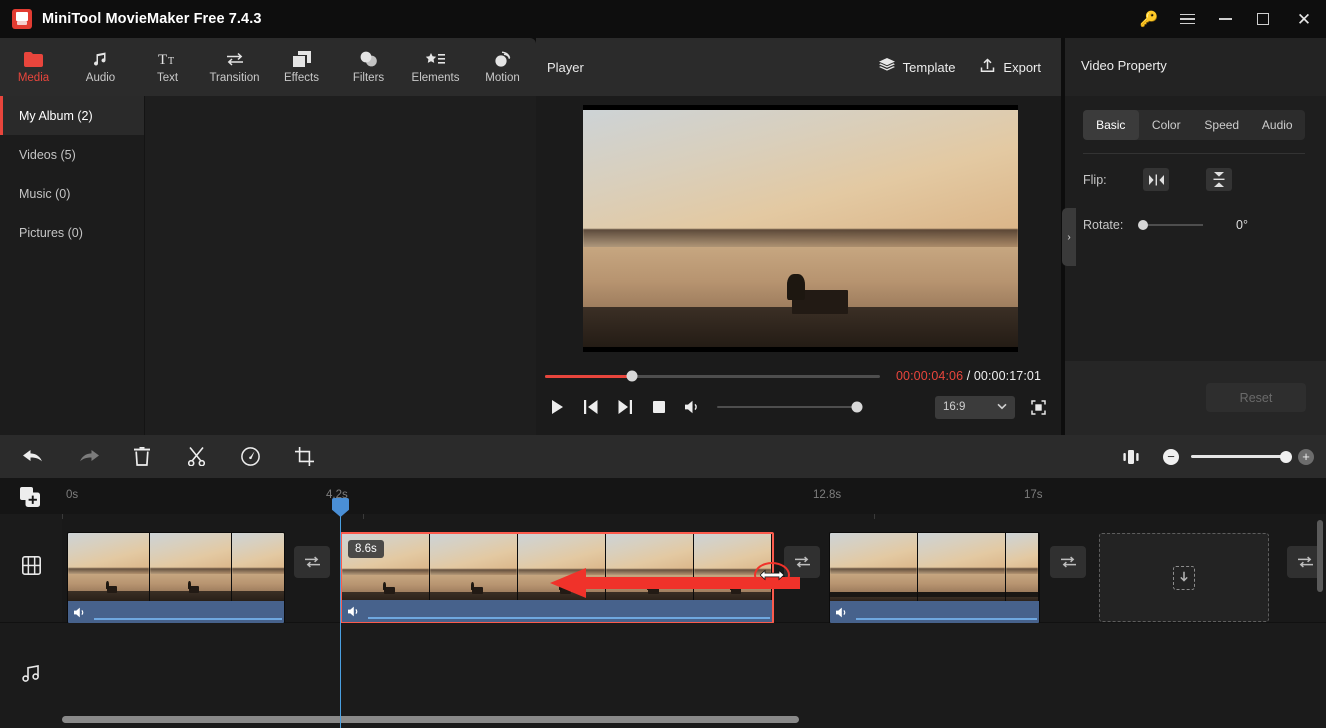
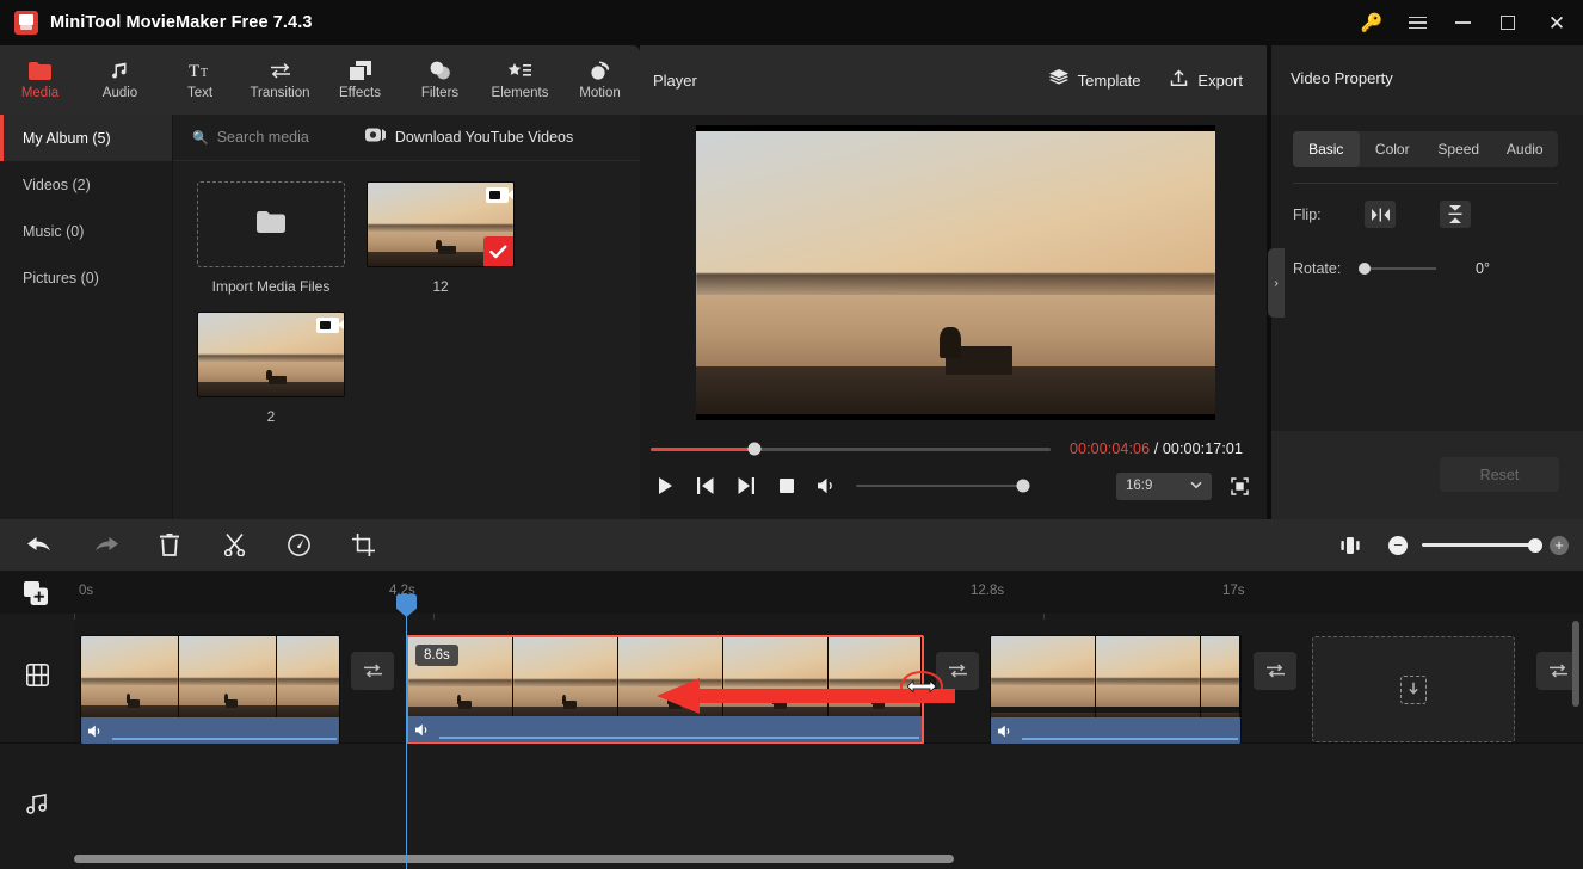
  MiniTool MovieMaker Free 7.4.3
  🔑
  ✕
  Media
  Audio
  T
  T
  Text
  Transition
  Effects
  Filters
  Elements
  Motion
- My Album (2)
+ My Album (5)
- Videos (5)
+ Videos (2)
  Music (0)
  Pictures (0)
+ 🔍
+ Search media
+ Download YouTube Videos
+ Import Media Files
+ 12
+ 2
  Player
  Template
  Export
  00:00:04:06 / 00:00:17:01
  16:9
  Video Property
  ›
  Basic
  Color
  Speed
  Audio
  Flip:
  Rotate:
  0°
  Reset
  −
  +
  0s
  4.2s
  12.8s
  17s
  8.6s
